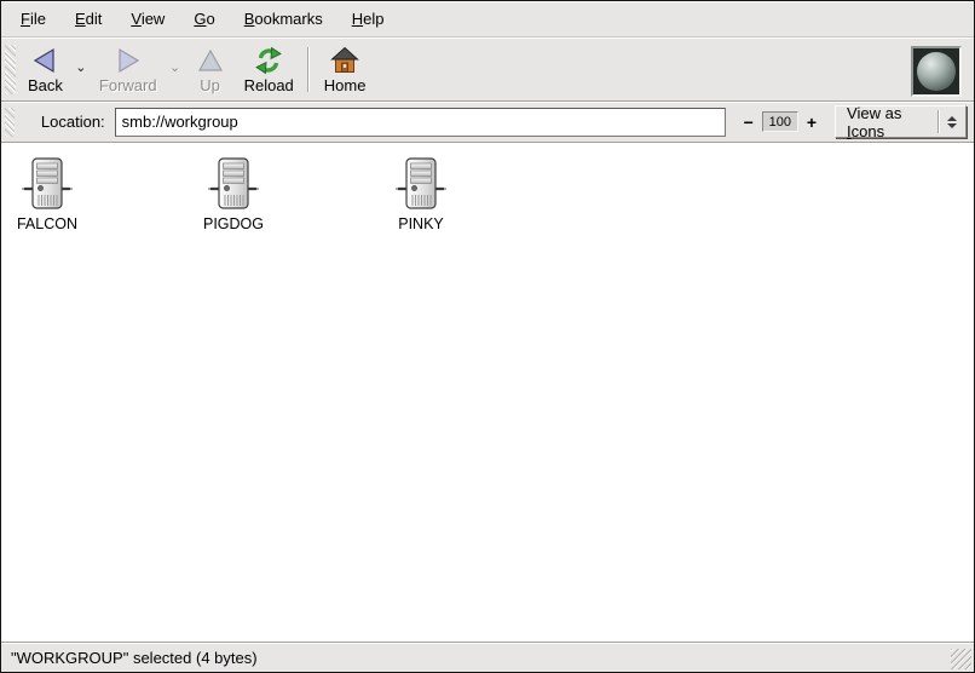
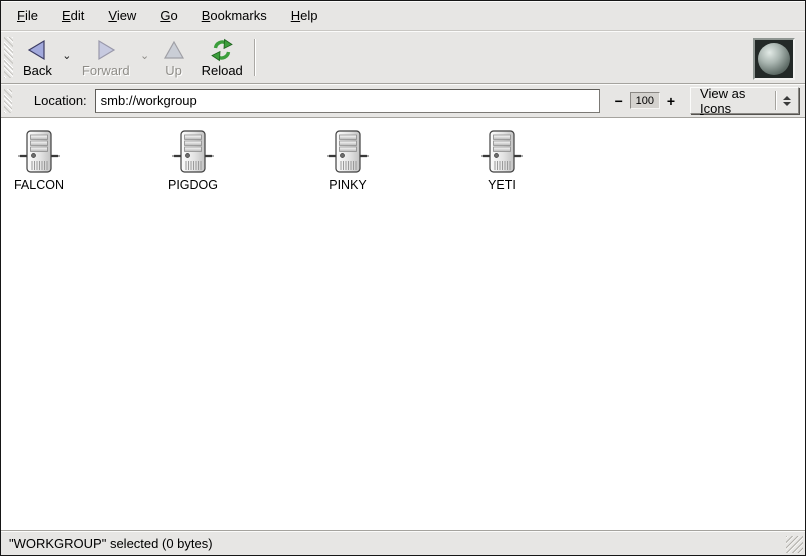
  File
  Edit
  View
  Go
  Bookmarks
  Help
  Back
  ⌄
  Forward
  ⌄
  Up
  Reload
- Home
  Location:
  smb://workgroup
  −
  100
  +
  View as Icons
  FALCON
  PIGDOG
  PINKY
+ YETI
- "WORKGROUP" selected (4 bytes)
+ "WORKGROUP" selected (0 bytes)
